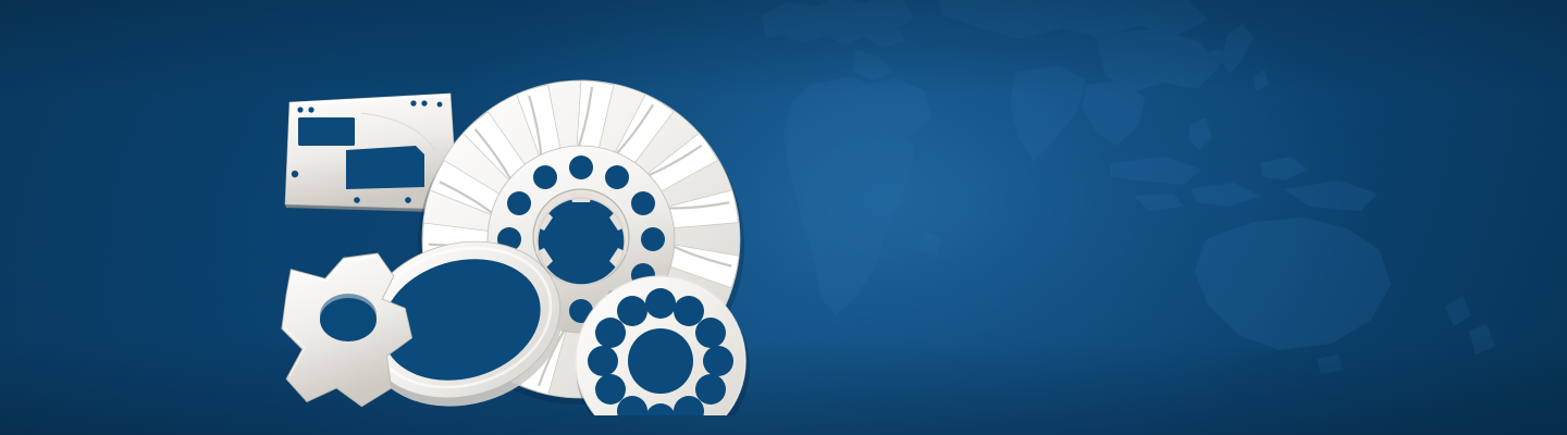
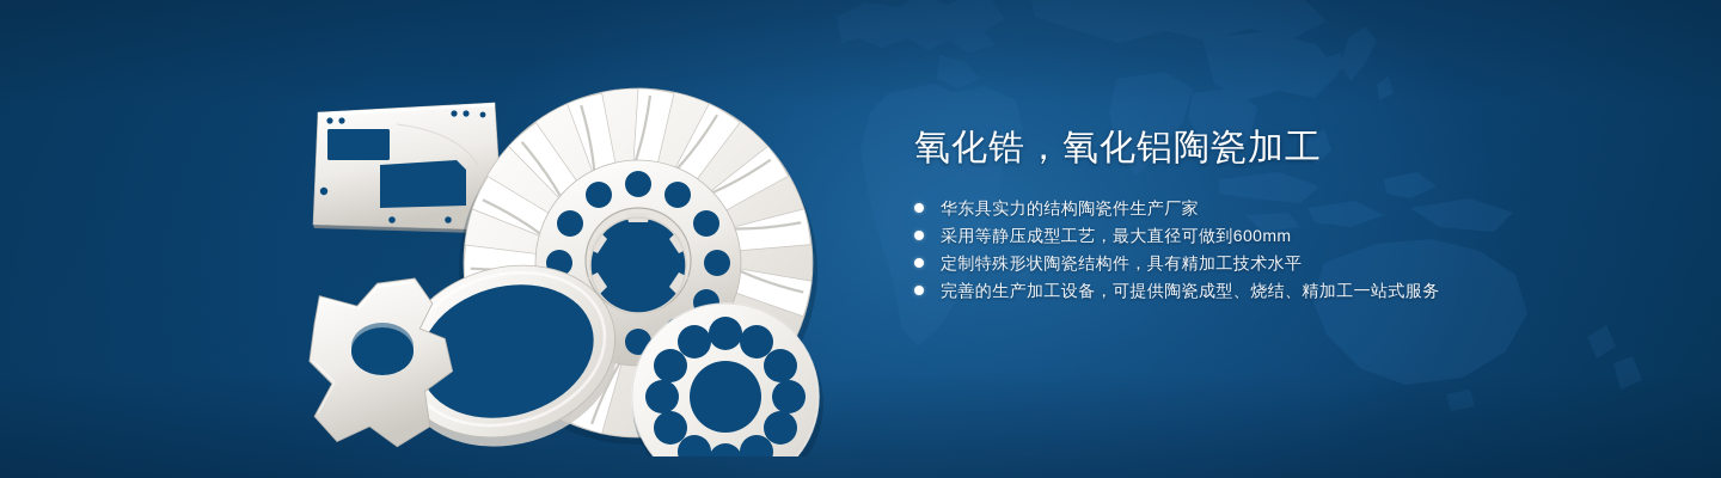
+ 氧化锆，氧化铝陶瓷加工
+ 华东具实力的结构陶瓷件生产厂家
+ 采用等静压成型工艺，最大直径可做到600mm
+ 定制特殊形状陶瓷结构件，具有精加工技术水平
+ 完善的生产加工设备，可提供陶瓷成型、烧结、精加工一站式服务
